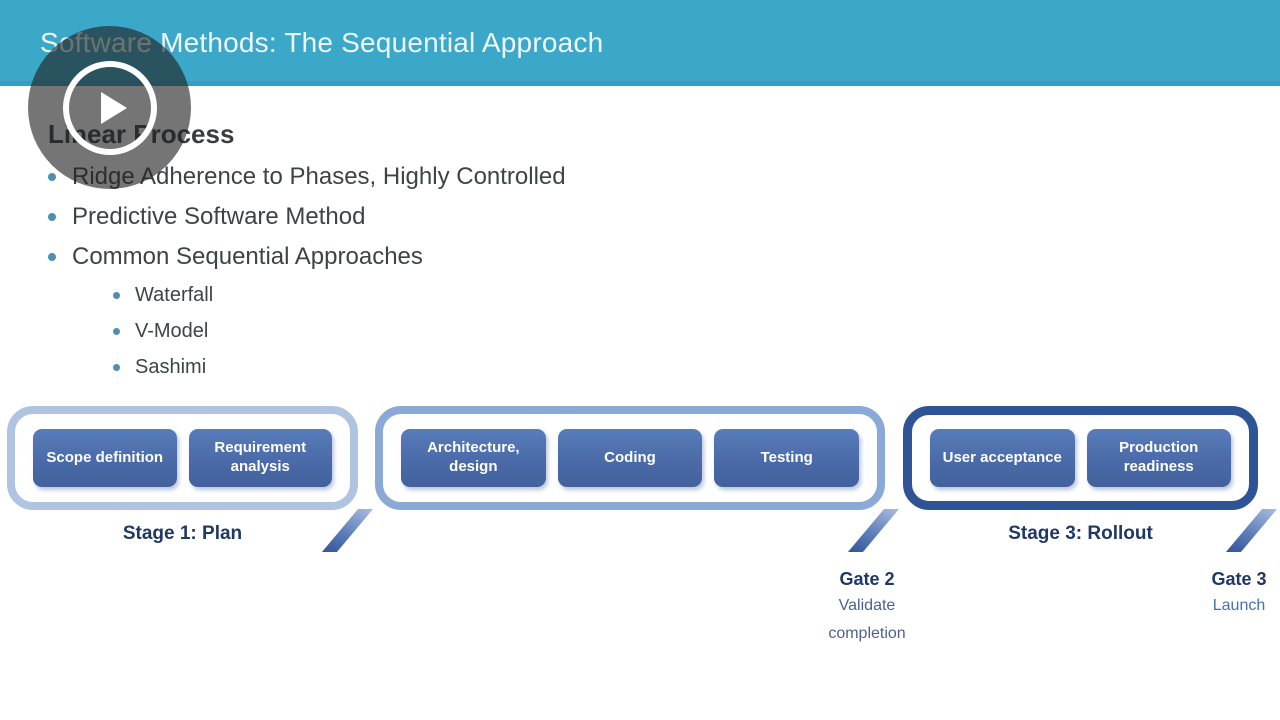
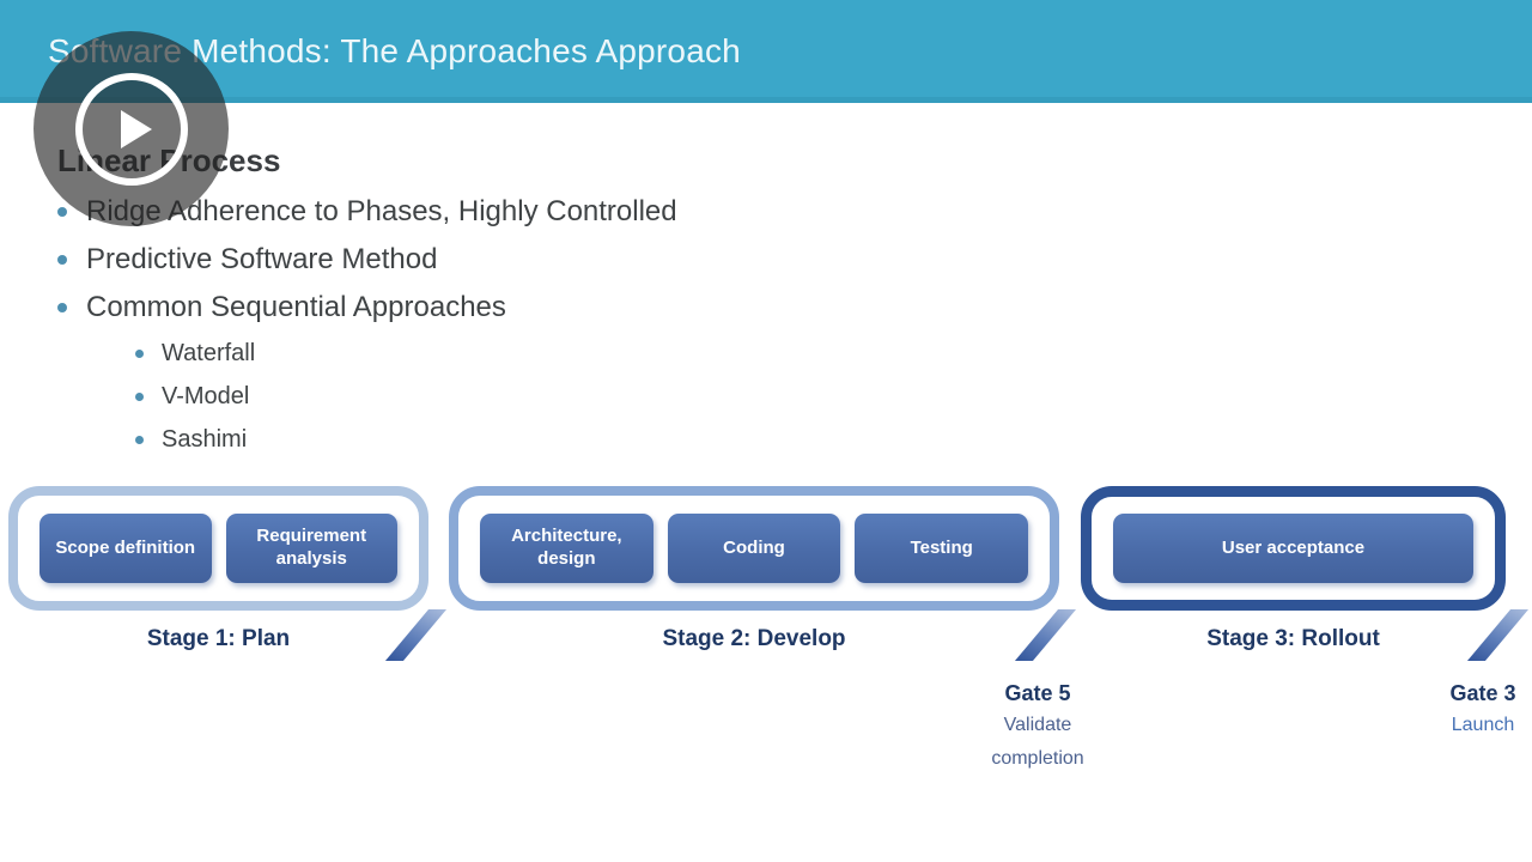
- Software Methods: The Sequential Approach
+ Software Methods: The Approaches Approach
  Linear Process
  Ridge Adherence to Phases, Highly Controlled
  Predictive Software Method
  Common Sequential Approaches
  Waterfall
  V-Model
  Sashimi
  Scope definition
  Requirement analysis
  Architecture, design
  Coding
  Testing
  User acceptance
- Production readiness
  Stage 1: Plan
+ Stage 2: Develop
  Stage 3: Rollout
- Gate 2
+ Gate 5
  Validate completion
  Gate 3
  Launch
